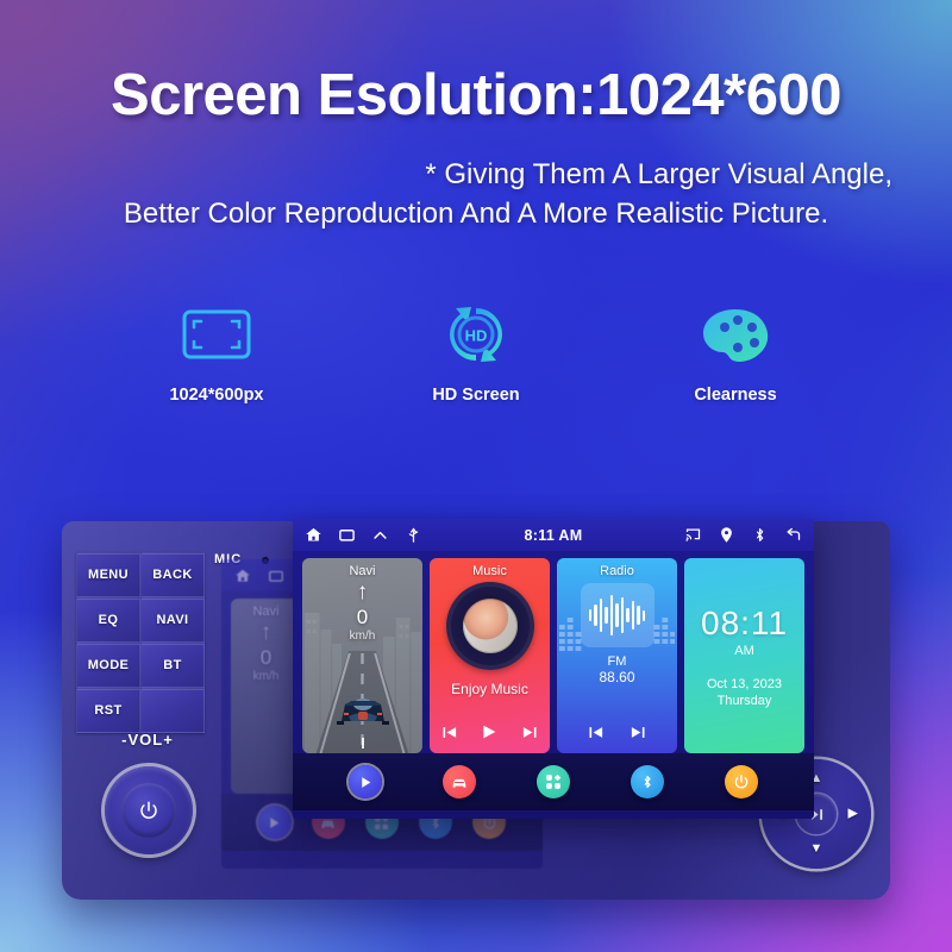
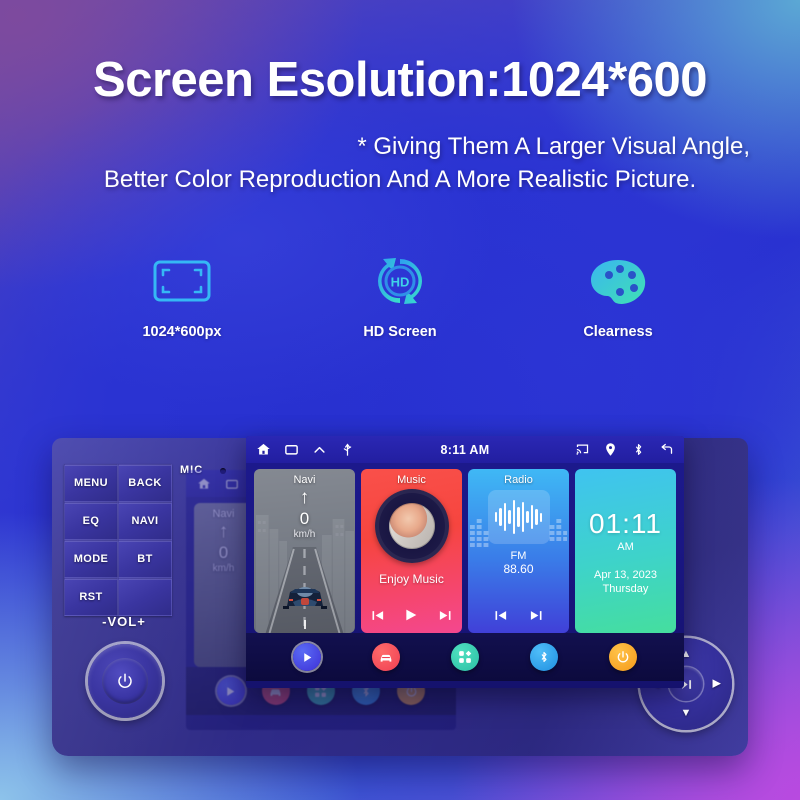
  Screen Esolution:1024*600
  * Giving Them A Larger Visual Angle,
  Better Color Reproduction And A More Realistic Picture.
  1024*600px
  HD
  HD Screen
  Clearness
  MENU
  BACK
  EQ
  NAVI
  MODE
  BT
  RST
  MIC
  -VOL+
  ▲
  ▼
  ▶
  Navi
  ↑
  0
  km/h
  8:11 AM
  Navi
  ↑
  0
  km/h
  Music
  Enjoy Music
  Radio
  FM
  88.60
- 08:11
+ 01:11
  AM
- Oct 13, 2023
+ Apr 13, 2023
  Thursday
